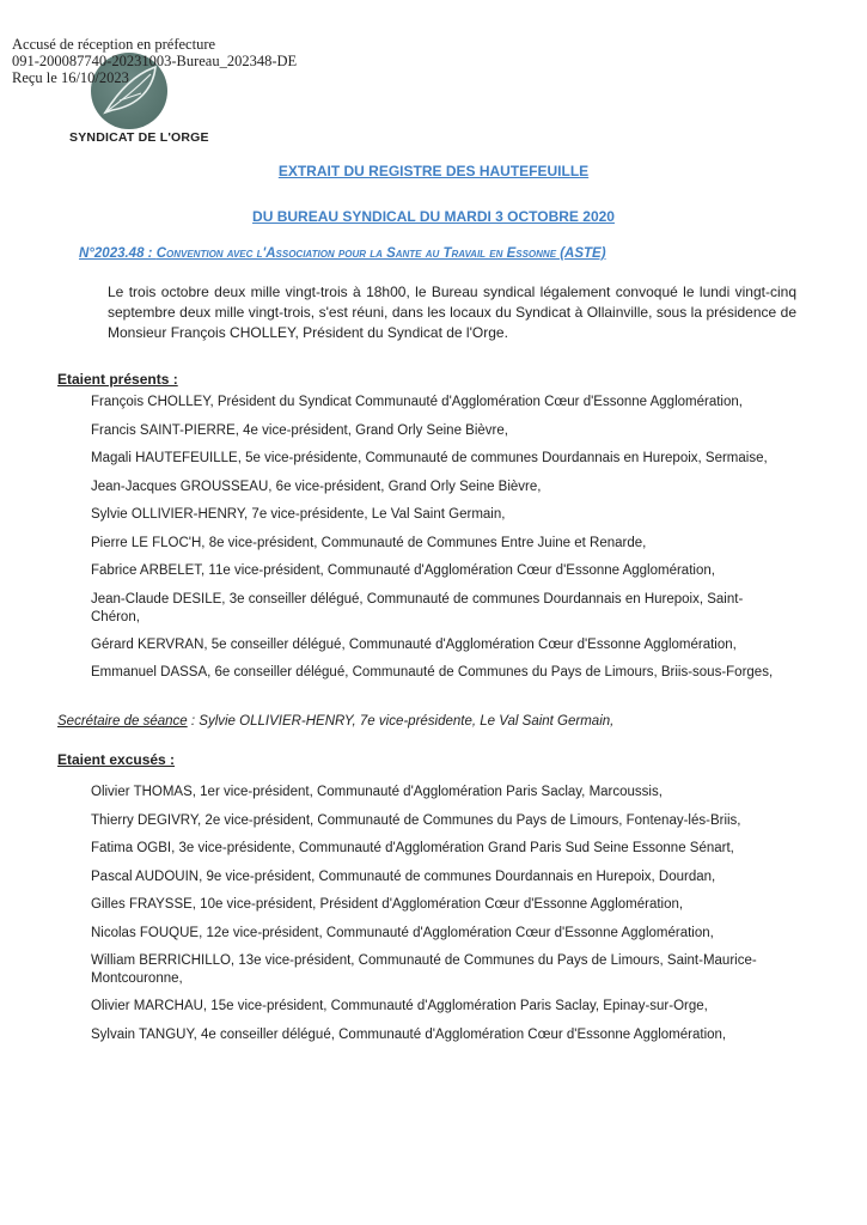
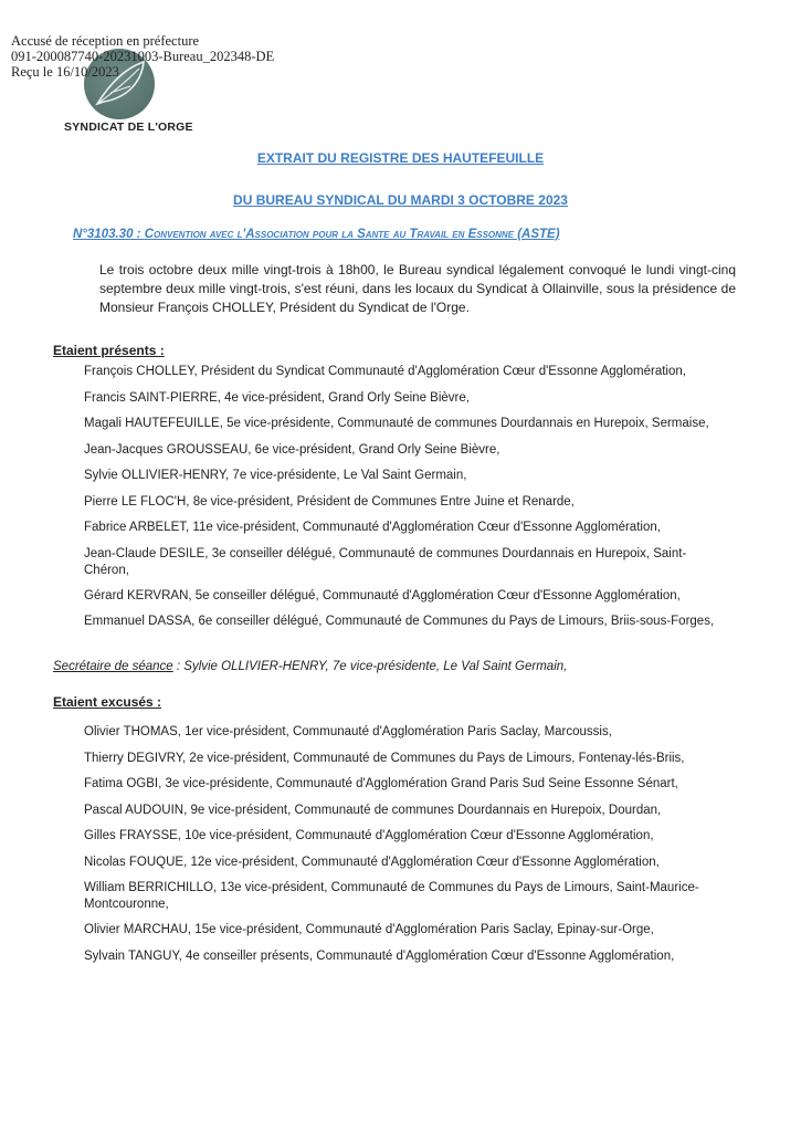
  Accusé de réception en préfecture
  091-200087740-20231003-Bureau_202348-DE
  Reçu le 16/10/2023
  SYNDICAT DE L'ORGE
  EXTRAIT DU REGISTRE DES HAUTEFEUILLE
- DU BUREAU SYNDICAL DU MARDI 3 OCTOBRE 2020
+ DU BUREAU SYNDICAL DU MARDI 3 OCTOBRE 2023
- N°2023.48 : Convention avec l'Association pour la Sante au Travail en Essonne (ASTE)
+ N°3103.30 : Convention avec l'Association pour la Sante au Travail en Essonne (ASTE)
  Le trois octobre deux mille vingt-trois à 18h00, le Bureau syndical légalement convoqué le lundi vingt-cinq septembre deux mille vingt-trois, s'est réuni, dans les locaux du Syndicat à Ollainville, sous la présidence de Monsieur François CHOLLEY, Président du Syndicat de l'Orge.
  Etaient présents :
  François CHOLLEY, Président du Syndicat Communauté d'Agglomération Cœur d'Essonne Agglomération,
  Francis SAINT-PIERRE, 4e vice-président, Grand Orly Seine Bièvre,
  Magali HAUTEFEUILLE, 5e vice-présidente, Communauté de communes Dourdannais en Hurepoix, Sermaise,
  Jean-Jacques GROUSSEAU, 6e vice-président, Grand Orly Seine Bièvre,
  Sylvie OLLIVIER-HENRY, 7e vice-présidente, Le Val Saint Germain,
- Pierre LE FLOC'H, 8e vice-président, Communauté de Communes Entre Juine et Renarde,
+ Pierre LE FLOC'H, 8e vice-président, Président de Communes Entre Juine et Renarde,
  Fabrice ARBELET, 11e vice-président, Communauté d'Agglomération Cœur d'Essonne Agglomération,
  Jean-Claude DESILE, 3e conseiller délégué, Communauté de communes Dourdannais en Hurepoix, Saint-Chéron,
  Gérard KERVRAN, 5e conseiller délégué, Communauté d'Agglomération Cœur d'Essonne Agglomération,
  Emmanuel DASSA, 6e conseiller délégué, Communauté de Communes du Pays de Limours, Briis-sous-Forges,
  Secrétaire de séance : Sylvie OLLIVIER-HENRY, 7e vice-présidente, Le Val Saint Germain,
  Etaient excusés :
  Olivier THOMAS, 1er vice-président, Communauté d'Agglomération Paris Saclay, Marcoussis,
  Thierry DEGIVRY, 2e vice-président, Communauté de Communes du Pays de Limours, Fontenay-lés-Briis,
  Fatima OGBI, 3e vice-présidente, Communauté d'Agglomération Grand Paris Sud Seine Essonne Sénart,
  Pascal AUDOUIN, 9e vice-président, Communauté de communes Dourdannais en Hurepoix, Dourdan,
- Gilles FRAYSSE, 10e vice-président, Président d'Agglomération Cœur d'Essonne Agglomération,
+ Gilles FRAYSSE, 10e vice-président, Communauté d'Agglomération Cœur d'Essonne Agglomération,
  Nicolas FOUQUE, 12e vice-président, Communauté d'Agglomération Cœur d'Essonne Agglomération,
  William BERRICHILLO, 13e vice-président, Communauté de Communes du Pays de Limours, Saint-Maurice-Montcouronne,
  Olivier MARCHAU, 15e vice-président, Communauté d'Agglomération Paris Saclay, Epinay-sur-Orge,
- Sylvain TANGUY, 4e conseiller délégué, Communauté d'Agglomération Cœur d'Essonne Agglomération,
+ Sylvain TANGUY, 4e conseiller présents, Communauté d'Agglomération Cœur d'Essonne Agglomération,
